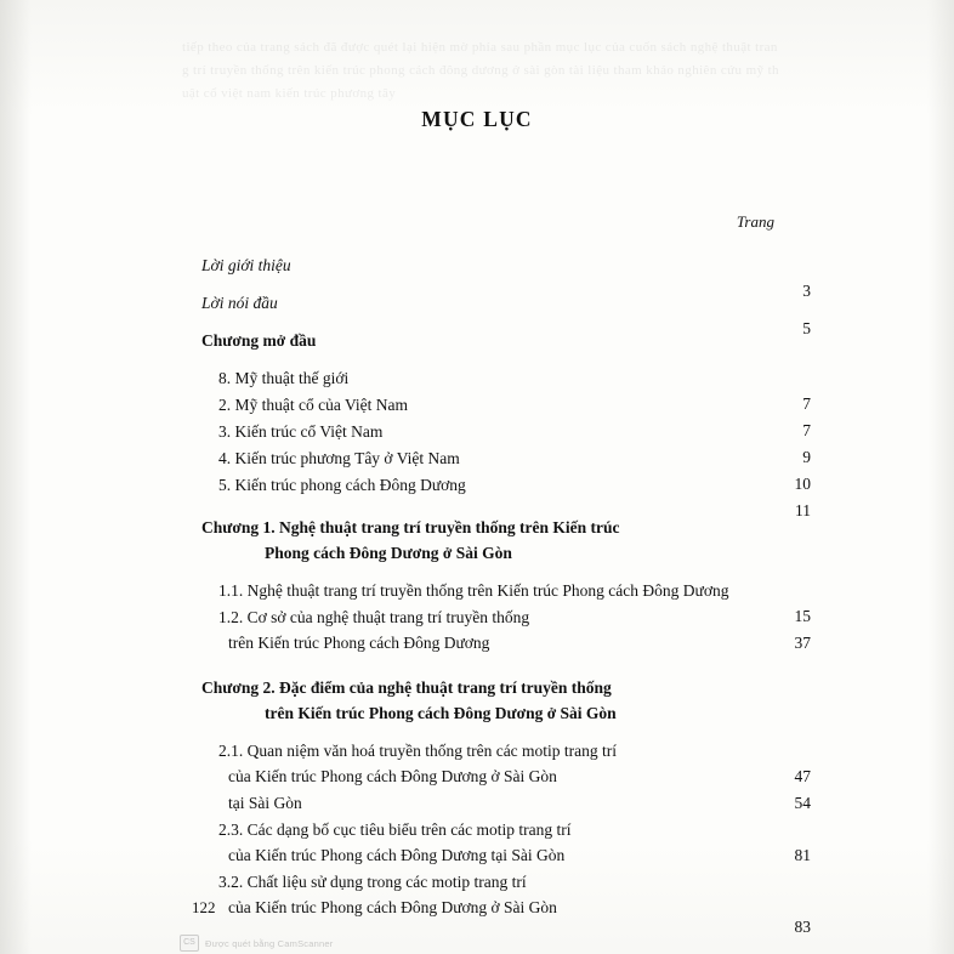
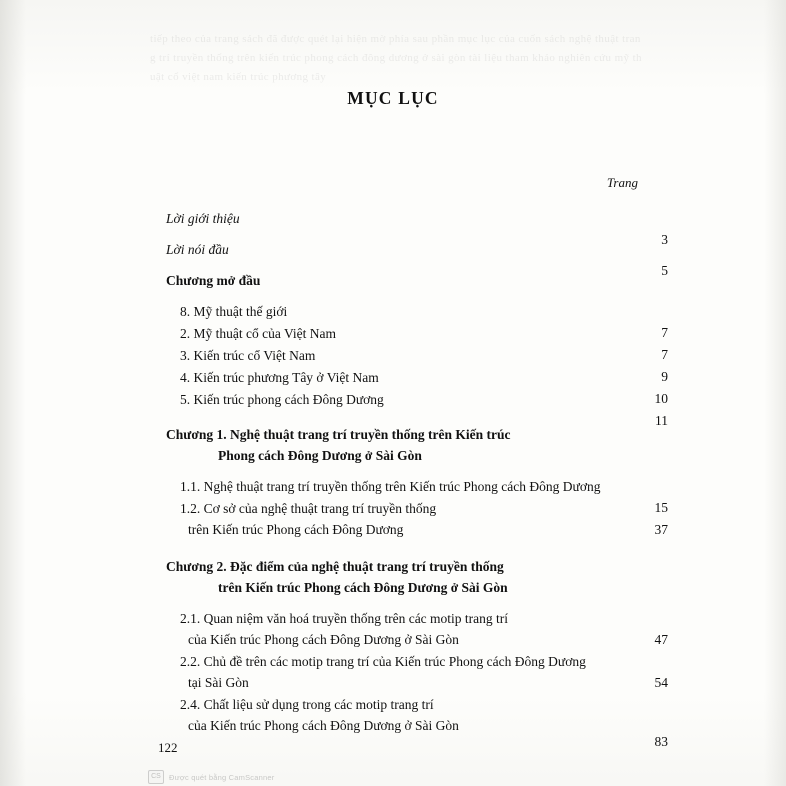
  MỤC LỤC
  Trang
  Lời giới thiệu
  3
  Lời nói đầu
  5
  Chương mở đầu
  8. Mỹ thuật thế giới
  7
  2. Mỹ thuật cổ của Việt Nam
  7
  3. Kiến trúc cổ Việt Nam
  9
  4. Kiến trúc phương Tây ở Việt Nam
  10
  5. Kiến trúc phong cách Đông Dương
  11
  Chương 1. Nghệ thuật trang trí truyền thống trên Kiến trúc
  Phong cách Đông Dương ở Sài Gòn
  1.1. Nghệ thuật trang trí truyền thống trên Kiến trúc Phong cách Đông Dương
  15
  1.2. Cơ sở của nghệ thuật trang trí truyền thống
  trên Kiến trúc Phong cách Đông Dương
  37
  Chương 2. Đặc điểm của nghệ thuật trang trí truyền thống
  trên Kiến trúc Phong cách Đông Dương ở Sài Gòn
  2.1. Quan niệm văn hoá truyền thống trên các motip trang trí
  của Kiến trúc Phong cách Đông Dương ở Sài Gòn
  47
+ 2.2. Chủ đề trên các motip trang trí của Kiến trúc Phong cách Đông Dương
  tại Sài Gòn
  54
- 2.3. Các dạng bố cục tiêu biểu trên các motip trang trí
- của Kiến trúc Phong cách Đông Dương tại Sài Gòn
- 81
- 3.2. Chất liệu sử dụng trong các motip trang trí
+ 2.4. Chất liệu sử dụng trong các motip trang trí
  của Kiến trúc Phong cách Đông Dương ở Sài Gòn
  83
  122
  Được quét bằng CamScanner
